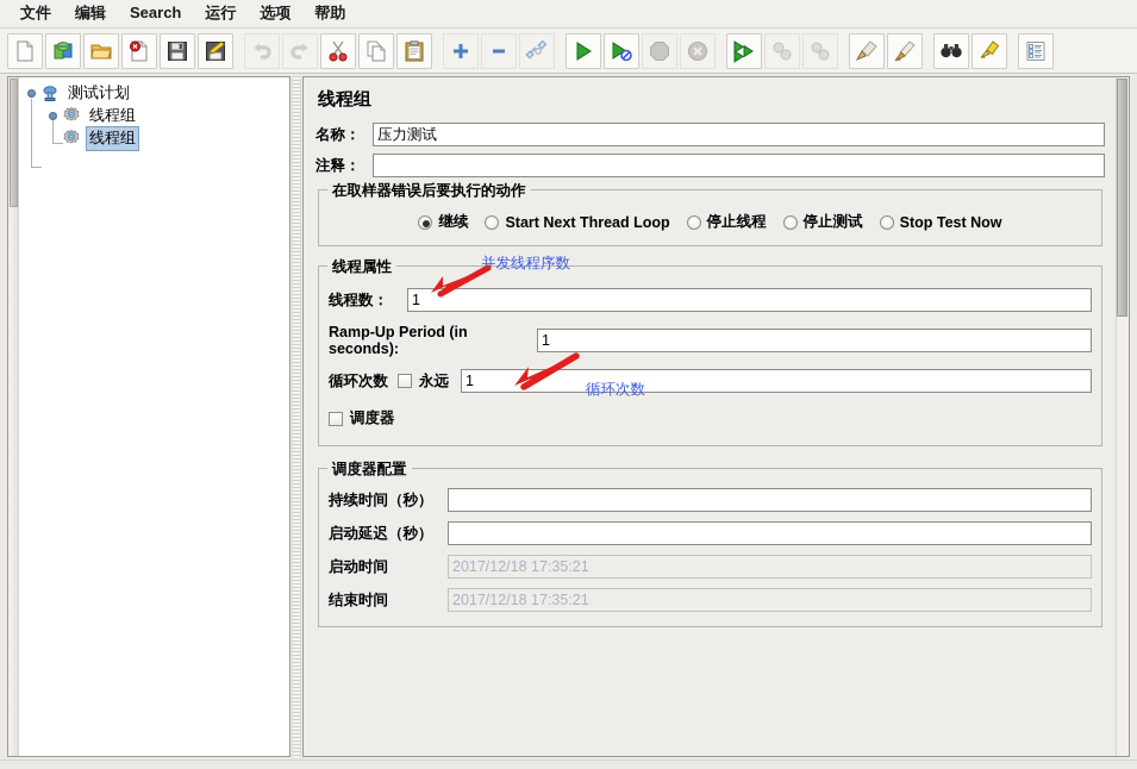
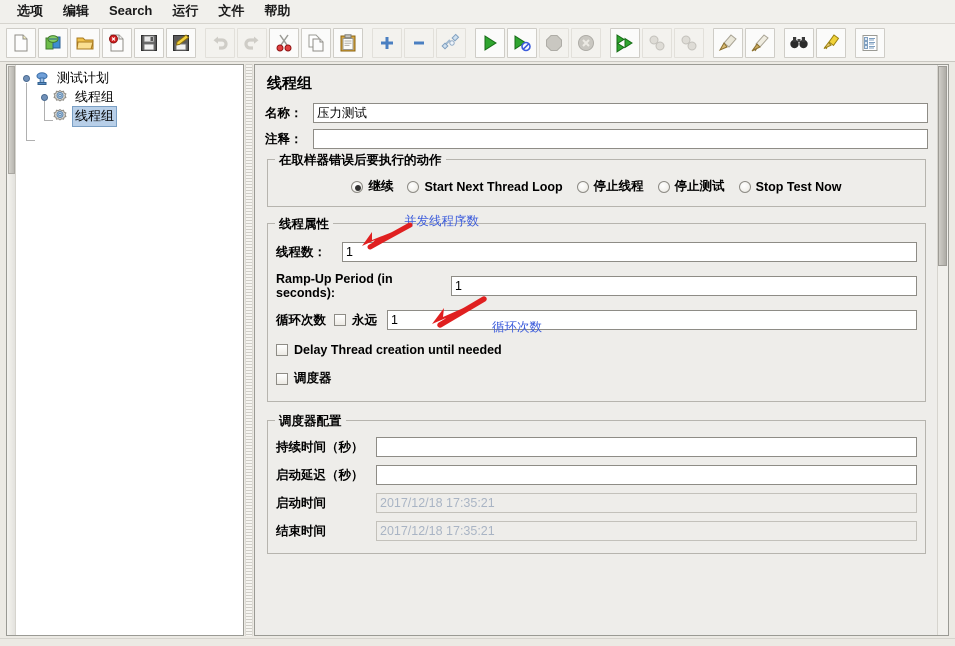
- 文件
+ 选项
  编辑
  Search
  运行
- 选项
+ 文件
  帮助
  测试计划
  线程组
  线程组
  线程组
  名称：
  压力测试
  注释：
  在取样器错误后要执行的动作
  继续
  Start Next Thread Loop
  停止线程
  停止测试
  Stop Test Now
  线程属性
  线程数：
  1
  Ramp-Up Period (in seconds):
  1
  循环次数
  永远
  1
+ Delay Thread creation until needed
  调度器
  调度器配置
  持续时间（秒）
  启动延迟（秒）
  启动时间
  2017/12/18 17:35:21
  结束时间
  2017/12/18 17:35:21
  并发线程序数
  循环次数
